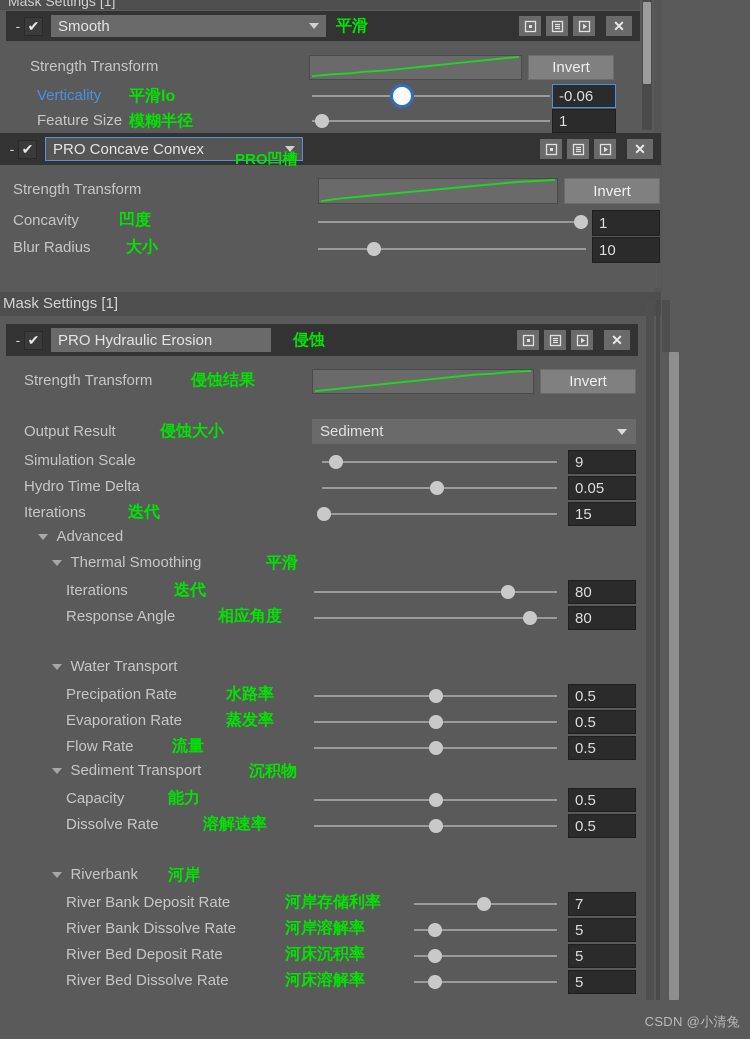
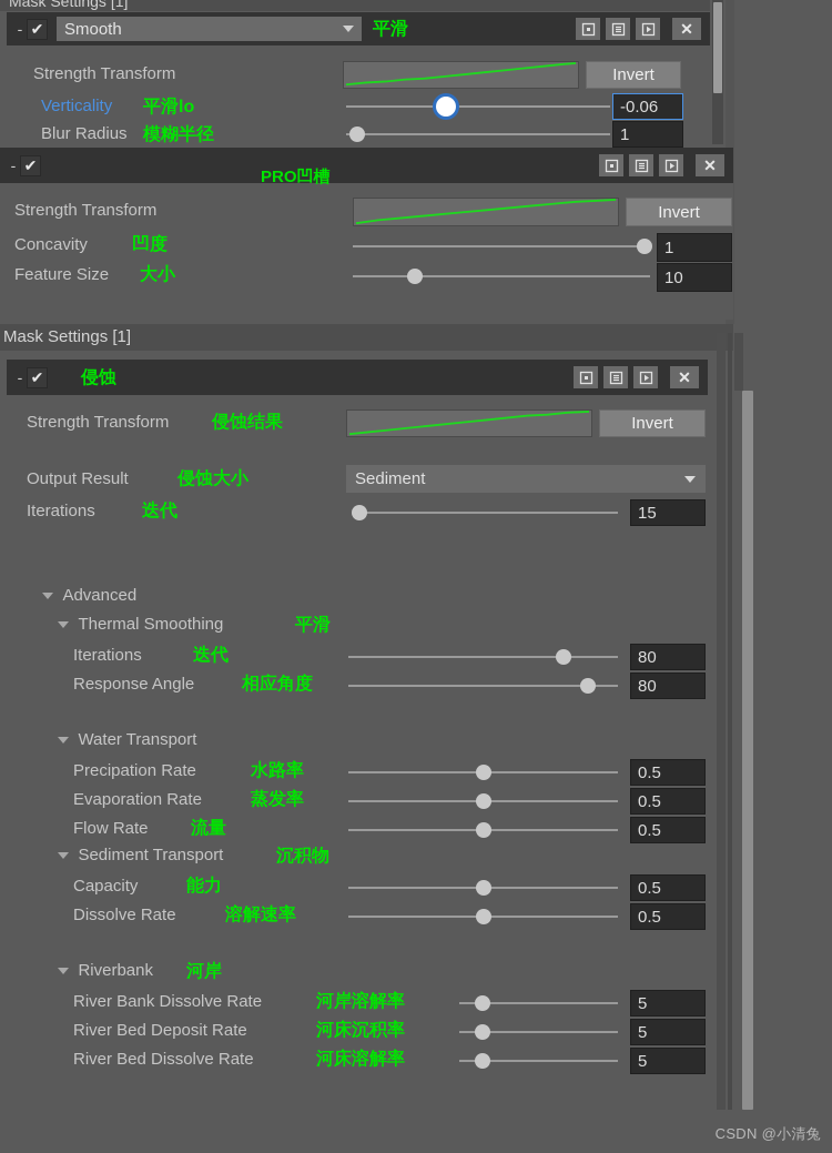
  Mask Settings [1]
  -
  ✔
  Smooth
  平滑
  ✕
  Strength Transform
  Invert
  Verticality
  平滑lo
  -0.06
- Feature Size
+ Blur Radius
  模糊半径
  1
  -
  ✔
- PRO Concave Convex
  PRO凹槽
  ✕
  Strength Transform
  Invert
  Concavity
  凹度
  1
- Blur Radius
+ Feature Size
  大小
  10
  Mask Settings [1]
  -
  ✔
- PRO Hydraulic Erosion
  侵蚀
  ✕
  Strength Transform
  侵蚀结果
  Invert
  Output Result
  侵蚀大小
  Sediment
- Simulation Scale
- 9
- Hydro Time Delta
- 0.05
  Iterations
  迭代
  15
  Advanced
  Thermal Smoothing
  平滑
  Iterations
  迭代
  80
  Response Angle
  相应角度
  80
  Water Transport
  Precipation Rate
  水路率
  0.5
  Evaporation Rate
  蒸发率
  0.5
  Flow Rate
  流量
  0.5
  Sediment Transport
  沉积物
  Capacity
  能力
  0.5
  Dissolve Rate
  溶解速率
  0.5
  Riverbank
  河岸
- River Bank Deposit Rate
- 河岸存储利率
- 7
  River Bank Dissolve Rate
  河岸溶解率
  5
  River Bed Deposit Rate
  河床沉积率
  5
  River Bed Dissolve Rate
  河床溶解率
  5
  CSDN @小清兔
